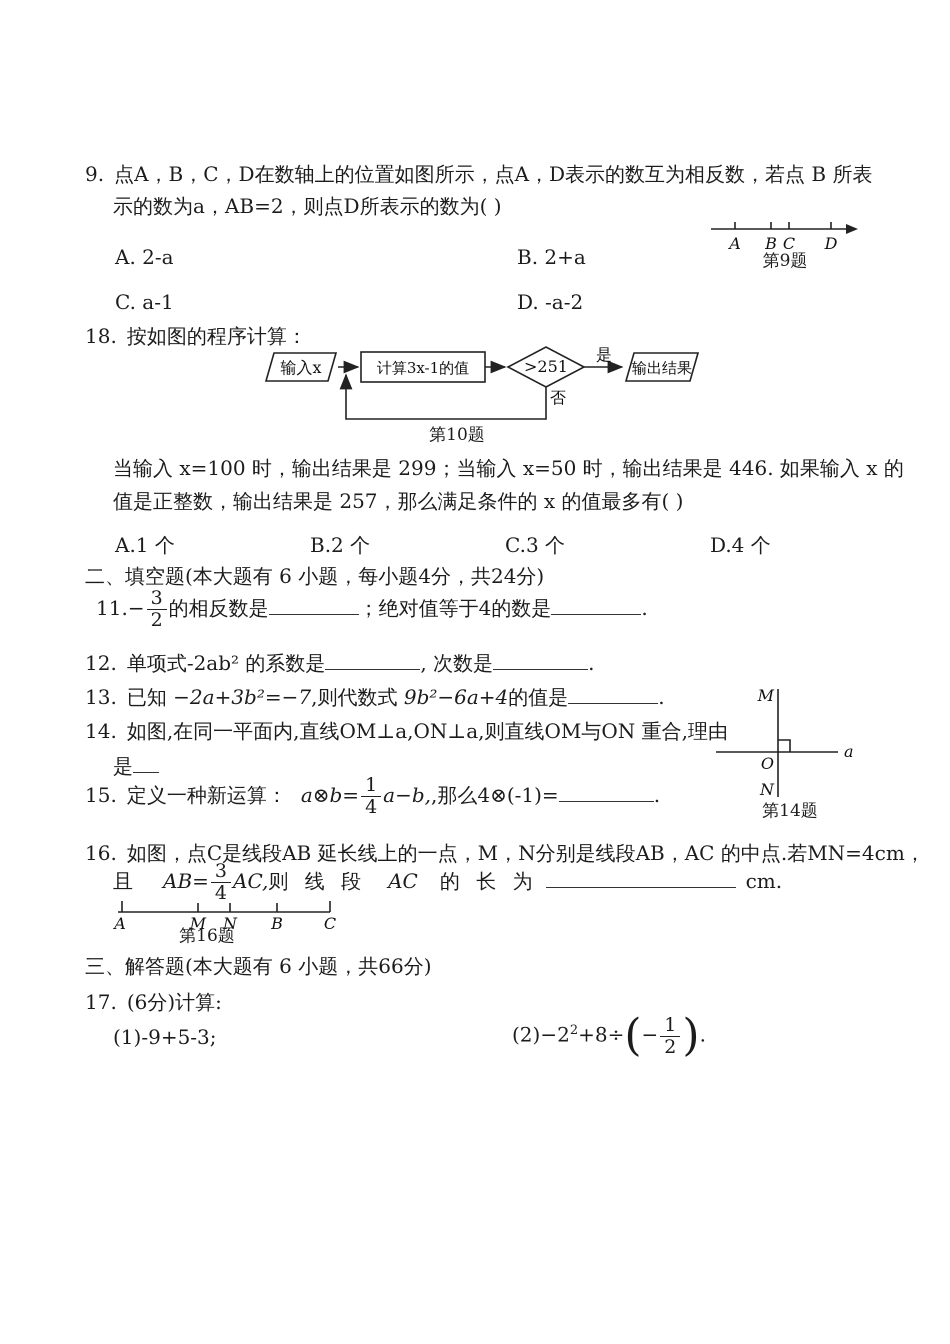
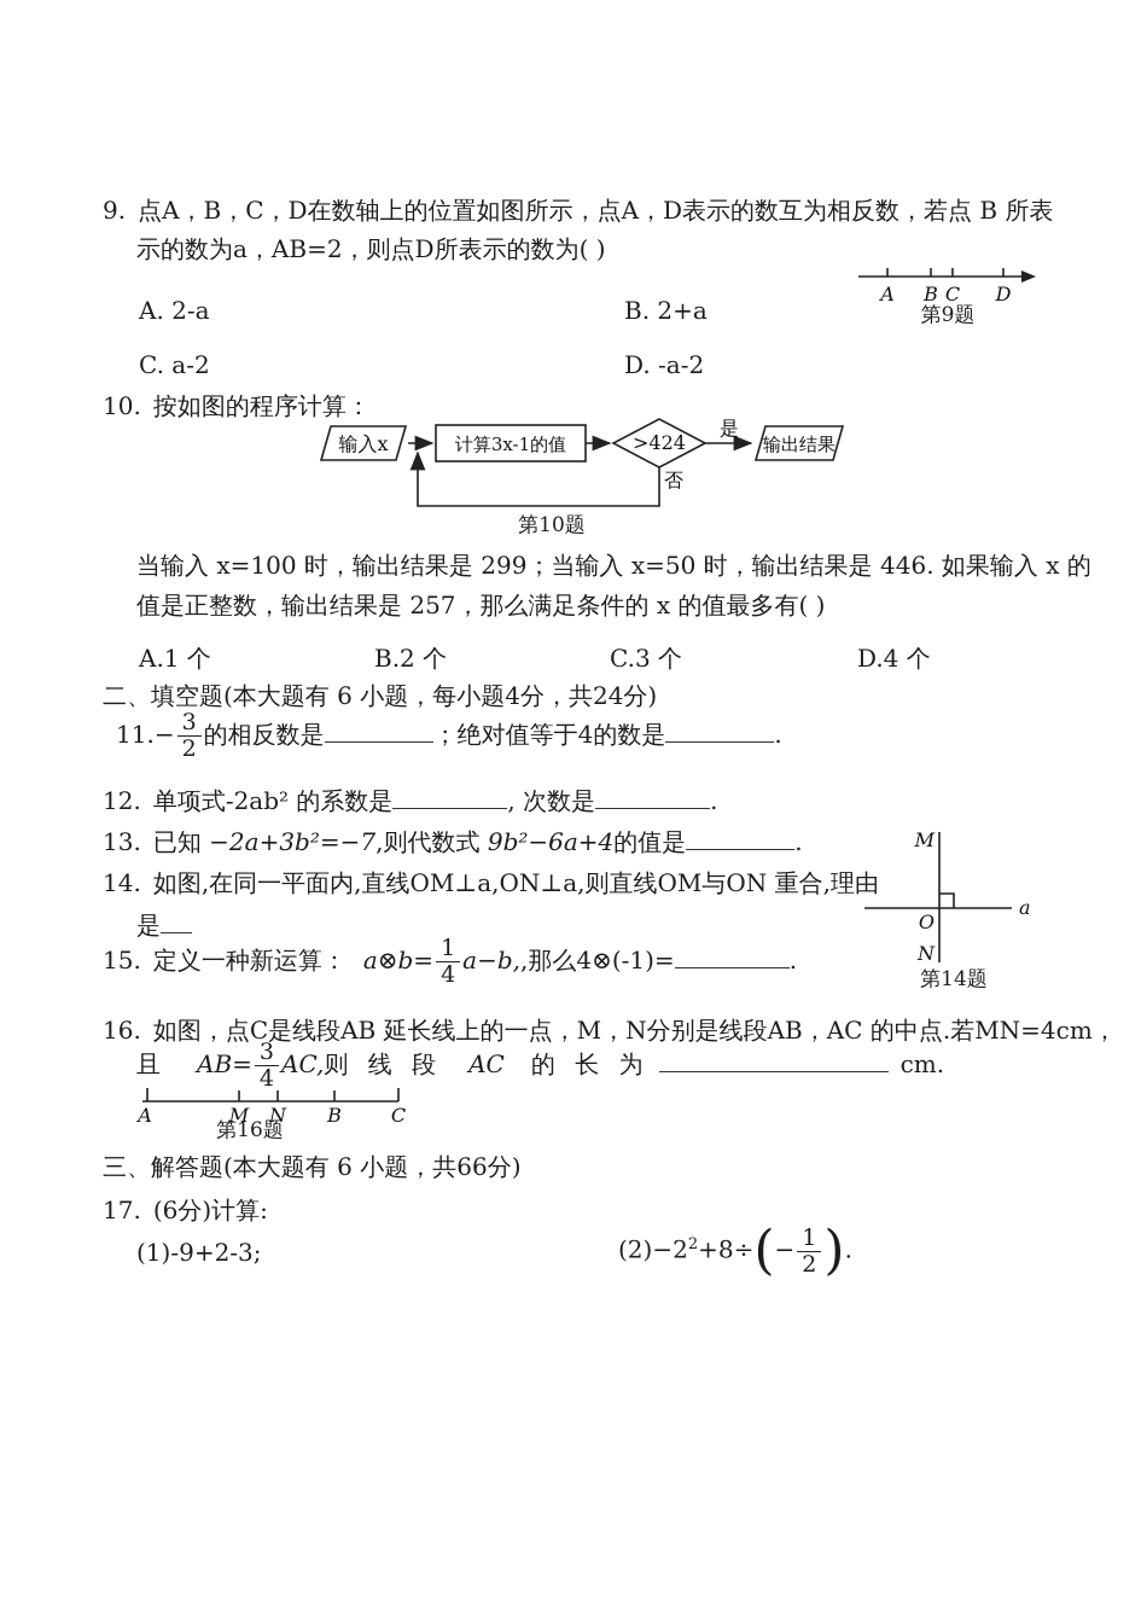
  9. 点A，B，C，D在数轴上的位置如图所示，点A，D表示的数互为相反数，若点 B 所表
  示的数为a，AB=2，则点D所表示的数为( )
  A
  B
  C
  D
  第9题
  A. 2-a
  B. 2+a
- C. a-1
+ C. a-2
  D. -a-2
- 18. 按如图的程序计算：
+ 10. 按如图的程序计算：
  输入x
  计算3x-1的值
- >251
+ >424
  是
  输出结果
  否
  第10题
  当输入 x=100 时，输出结果是 299；当输入 x=50 时，输出结果是 446. 如果输入 x 的
  值是正整数，输出结果是 257，那么满足条件的 x 的值最多有( )
  A.1 个
  B.2 个
  C.3 个
  D.4 个
  二、填空题(本大题有 6 小题，每小题4分，共24分)
  11.−
  3
  2
  的相反数是 ；绝对值等于4的数是 .
  12. 单项式-2ab² 的系数是 , 次数是 .
  13. 已知 −2a+3b²=−7,则代数式 9b²−6a+4的值是 .
  14. 如图,在同一平面内,直线OM⊥a,ON⊥a,则直线OM与ON 重合,理由
  是
  M
  N
  O
  a
  第14题
  15. 定义一种新运算： a⊗b=
  1
  4
  a−b,,那么4⊗(-1)= .
  16. 如图，点C是线段AB 延长线上的一点，M，N分别是线段AB，AC 的中点.若MN=4cm，
  且 AB=
  3
  4
  AC,则 线 段 AC 的 长 为 cm.
  A
  M
  N
  B
  C
  第16题
  三、解答题(本大题有 6 小题，共66分)
  17. (6分)计算:
- (1)-9+5-3;
+ (1)-9+2-3;
  (2)−22+8÷(−
  1
  2
  ).
